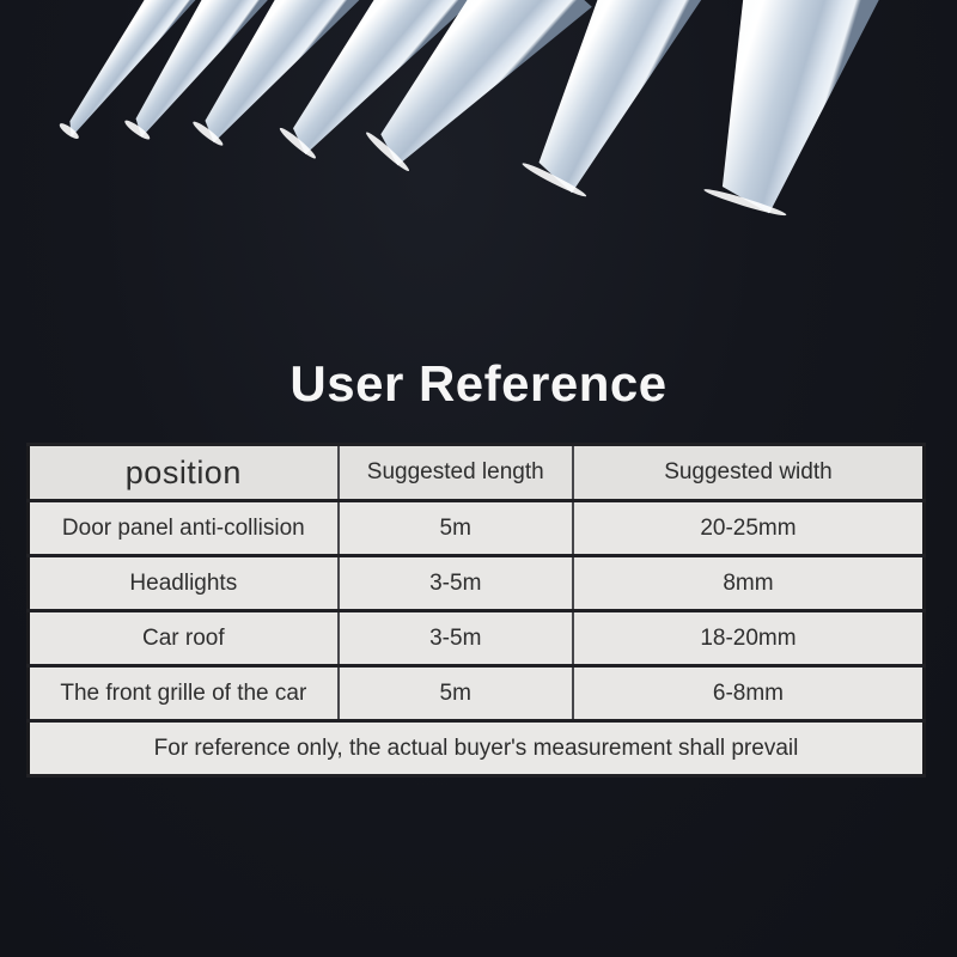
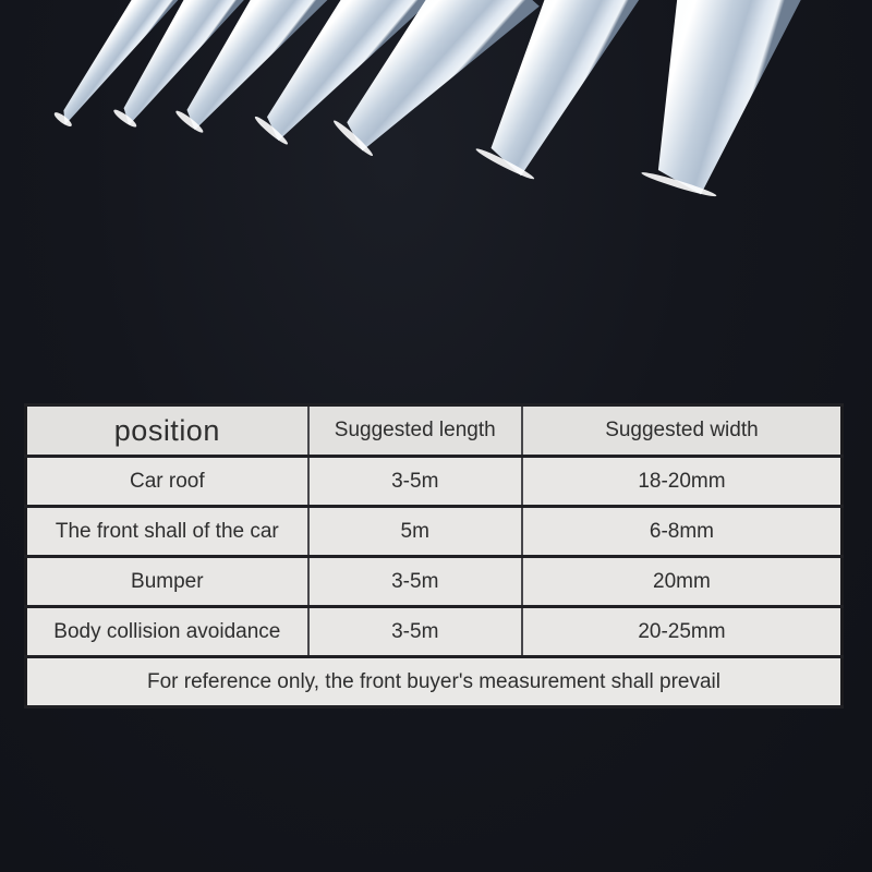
- User Reference
  position	Suggested length	Suggested width
- Door panel anti-collision	5m	20-25mm
- Headlights	3-5m	8mm
  Car roof	3-5m	18-20mm
- The front grille of the car	5m	6-8mm
+ The front shall of the car	5m	6-8mm
+ Bumper	3-5m	20mm
+ Body collision avoidance	3-5m	20-25mm
- For reference only, the actual buyer's measurement shall prevail
+ For reference only, the front buyer's measurement shall prevail
